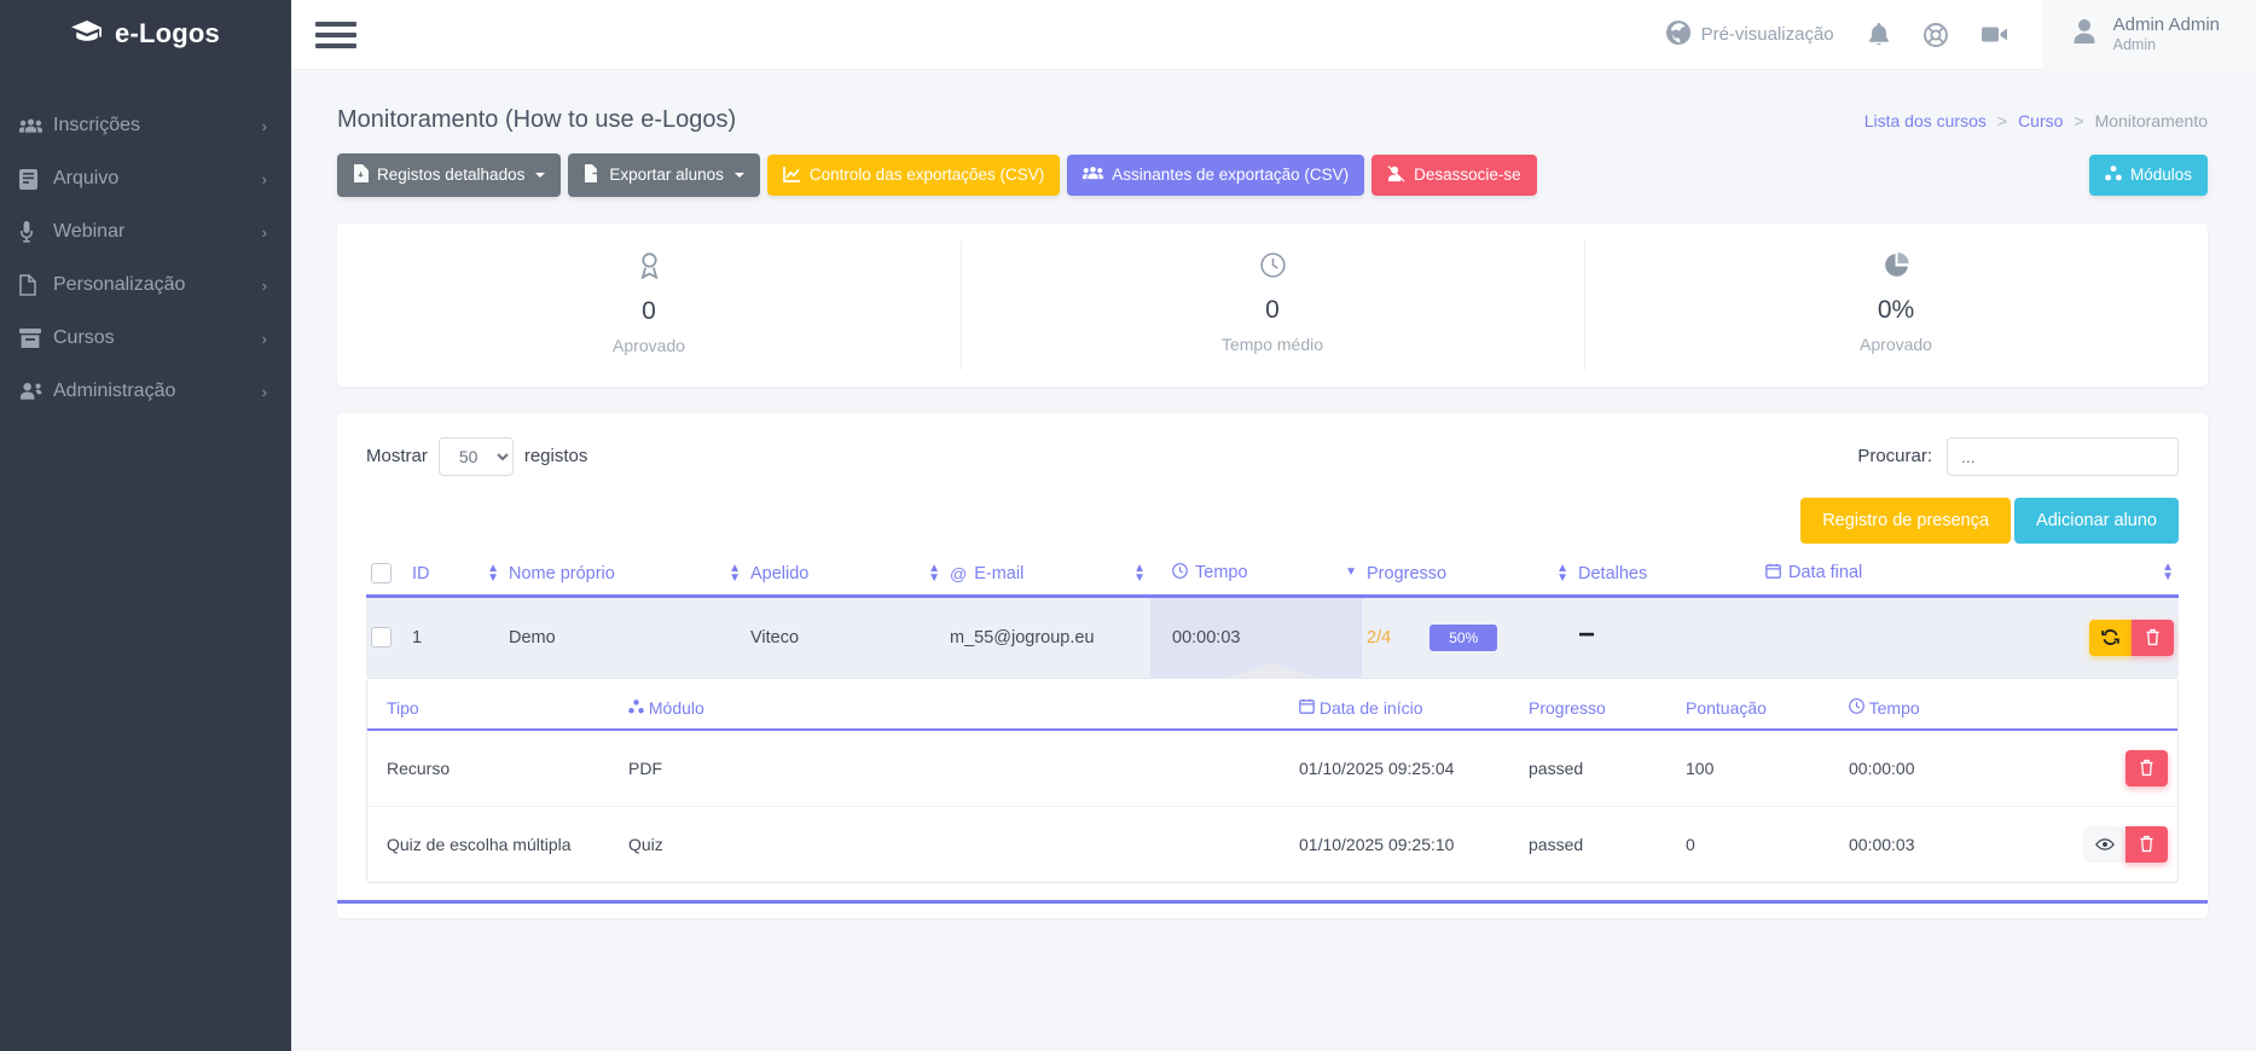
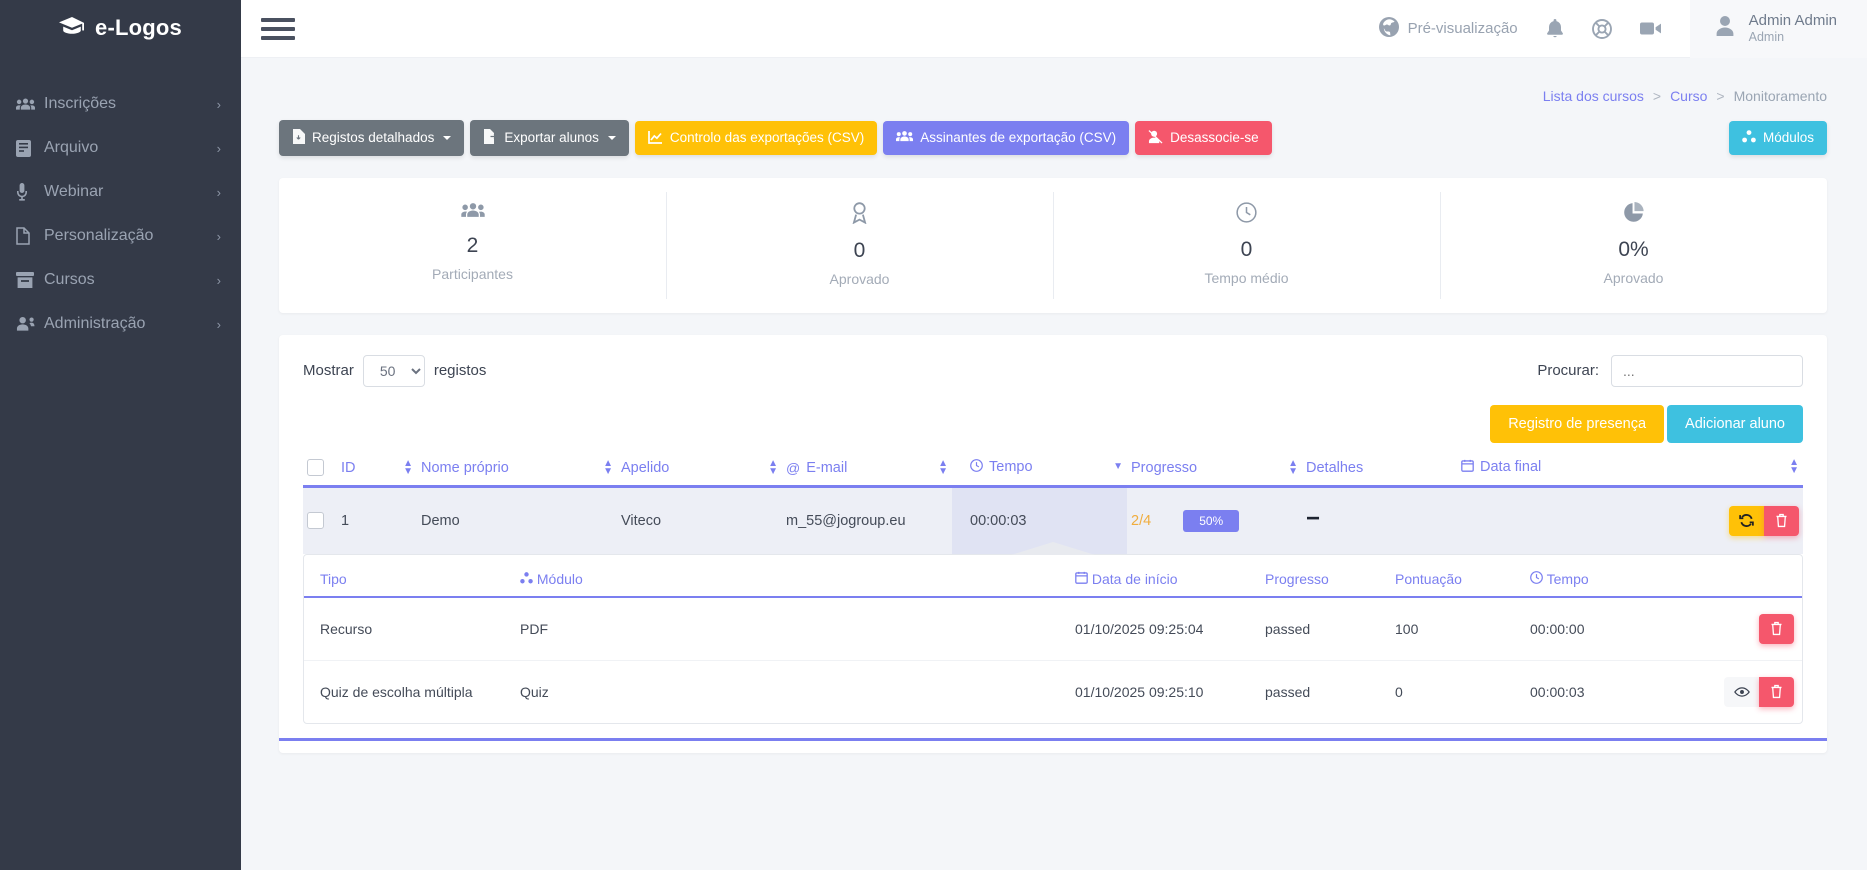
  e-Logos
  Inscrições
  ›
  Arquivo
  ›
  Webinar
  ›
  Personalização
  ›
  Cursos
  ›
  Administração
  ›
  Pré-visualização
  Admin Admin
  Admin
- Monitoramento (How to use e-Logos)
  Lista dos cursos
  >
  Curso
  >
  Monitoramento
  Registos detalhados
  Exportar alunos
  Controlo das exportações (CSV)
  Assinantes de exportação (CSV)
  Desassocie-se
  Módulos
+ 2
+ Participantes
  0
  Aprovado
  0
  Tempo médio
  0%
  Aprovado
  Mostrar
  50
  registos
  Procurar:
  ...
  Registro de presença
  Adicionar aluno
  	ID ▲▼	Nome próprio ▲▼	Apelido ▲▼	@ E-mail ▲▼	Tempo ▼	Progresso ▲▼	Detalhes	Data final ▲▼
  	1	Demo	Viteco	m_55@jogroup.eu	00:00:03	2/4 50%	−
  Tipo	Módulo	Data de início	Progresso	Pontuação	Tempo
  Recurso	PDF	01/10/2025 09:25:04	passed	100	00:00:00
  Quiz de escolha múltipla	Quiz	01/10/2025 09:25:10	passed	0	00:00:03
